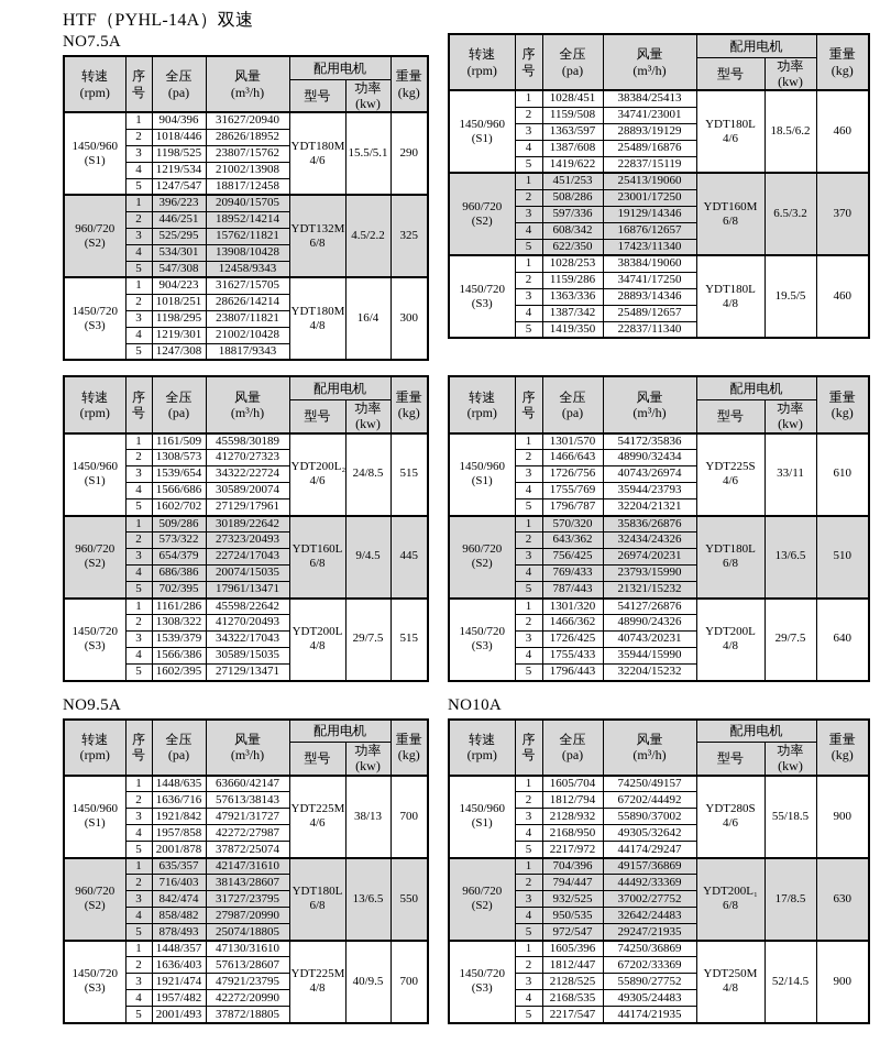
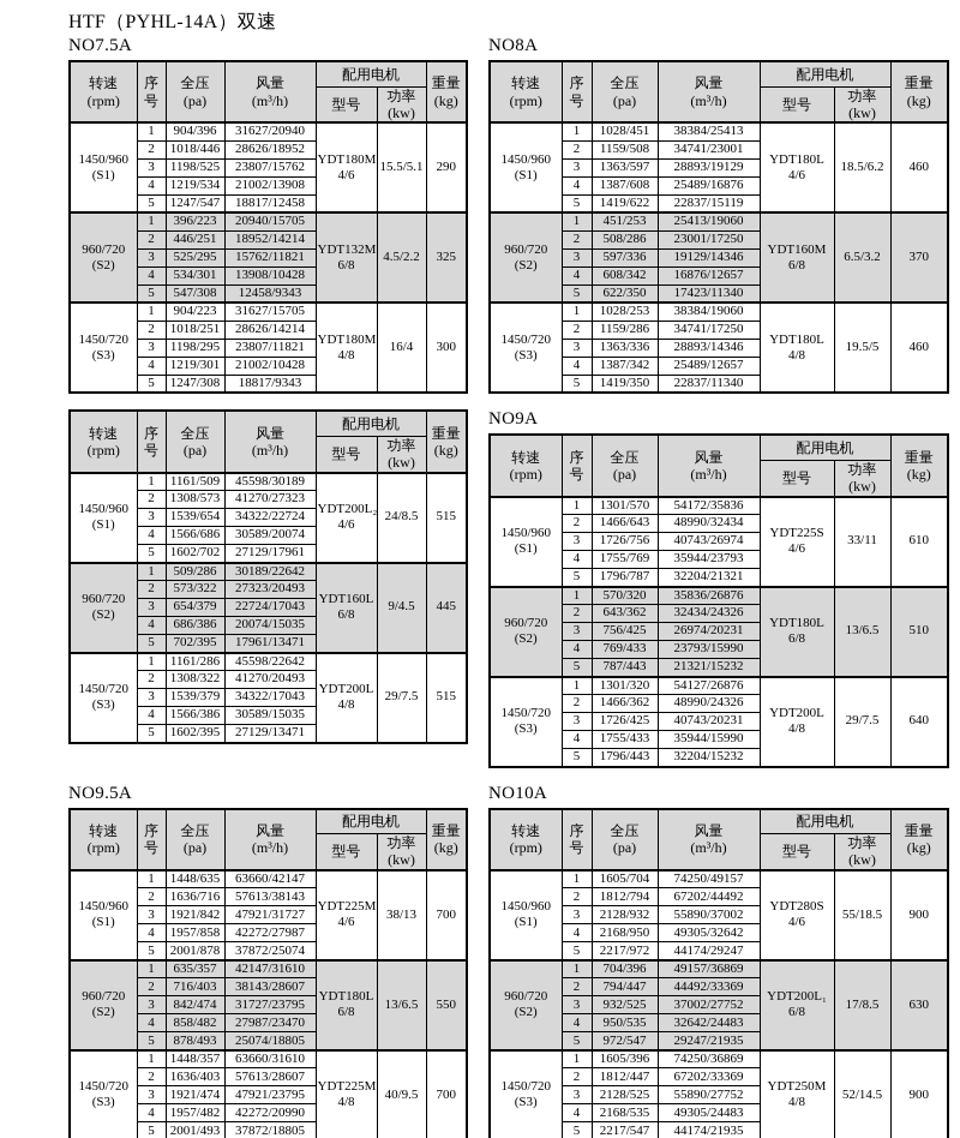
  HTF（PYHL-14A）双速
  NO7.5A
  转速 (rpm)	序 号	全压 (pa)	风量 (m³/h)	配用电机	重量 (kg)
  型号	功率 (kw)
  1450/960 (S1)	1	904/396	31627/20940	YDT180M 4/6	15.5/5.1	290
  2	1018/446	28626/18952
  3	1198/525	23807/15762
  4	1219/534	21002/13908
  5	1247/547	18817/12458
  960/720 (S2)	1	396/223	20940/15705	YDT132M 6/8	4.5/2.2	325
  2	446/251	18952/14214
  3	525/295	15762/11821
  4	534/301	13908/10428
  5	547/308	12458/9343
  1450/720 (S3)	1	904/223	31627/15705	YDT180M 4/8	16/4	300
  2	1018/251	28626/14214
  3	1198/295	23807/11821
  4	1219/301	21002/10428
  5	1247/308	18817/9343
+ NO8A
  转速 (rpm)	序 号	全压 (pa)	风量 (m³/h)	配用电机	重量 (kg)
  型号	功率 (kw)
  1450/960 (S1)	1	1028/451	38384/25413	YDT180L 4/6	18.5/6.2	460
  2	1159/508	34741/23001
  3	1363/597	28893/19129
  4	1387/608	25489/16876
  5	1419/622	22837/15119
  960/720 (S2)	1	451/253	25413/19060	YDT160M 6/8	6.5/3.2	370
  2	508/286	23001/17250
  3	597/336	19129/14346
  4	608/342	16876/12657
  5	622/350	17423/11340
  1450/720 (S3)	1	1028/253	38384/19060	YDT180L 4/8	19.5/5	460
  2	1159/286	34741/17250
  3	1363/336	28893/14346
  4	1387/342	25489/12657
  5	1419/350	22837/11340
  转速 (rpm)	序 号	全压 (pa)	风量 (m³/h)	配用电机	重量 (kg)
  型号	功率 (kw)
  1450/960 (S1)	1	1161/509	45598/30189	YDT200L₂ 4/6	24/8.5	515
  2	1308/573	41270/27323
  3	1539/654	34322/22724
  4	1566/686	30589/20074
  5	1602/702	27129/17961
  960/720 (S2)	1	509/286	30189/22642	YDT160L 6/8	9/4.5	445
  2	573/322	27323/20493
  3	654/379	22724/17043
  4	686/386	20074/15035
  5	702/395	17961/13471
  1450/720 (S3)	1	1161/286	45598/22642	YDT200L 4/8	29/7.5	515
  2	1308/322	41270/20493
  3	1539/379	34322/17043
  4	1566/386	30589/15035
  5	1602/395	27129/13471
+ NO9A
  转速 (rpm)	序 号	全压 (pa)	风量 (m³/h)	配用电机	重量 (kg)
  型号	功率 (kw)
  1450/960 (S1)	1	1301/570	54172/35836	YDT225S 4/6	33/11	610
  2	1466/643	48990/32434
  3	1726/756	40743/26974
  4	1755/769	35944/23793
  5	1796/787	32204/21321
  960/720 (S2)	1	570/320	35836/26876	YDT180L 6/8	13/6.5	510
  2	643/362	32434/24326
  3	756/425	26974/20231
  4	769/433	23793/15990
  5	787/443	21321/15232
  1450/720 (S3)	1	1301/320	54127/26876	YDT200L 4/8	29/7.5	640
  2	1466/362	48990/24326
  3	1726/425	40743/20231
  4	1755/433	35944/15990
  5	1796/443	32204/15232
  NO9.5A
  转速 (rpm)	序 号	全压 (pa)	风量 (m³/h)	配用电机	重量 (kg)
  型号	功率 (kw)
  1450/960 (S1)	1	1448/635	63660/42147	YDT225M 4/6	38/13	700
  2	1636/716	57613/38143
  3	1921/842	47921/31727
  4	1957/858	42272/27987
  5	2001/878	37872/25074
  960/720 (S2)	1	635/357	42147/31610	YDT180L 6/8	13/6.5	550
  2	716/403	38143/28607
  3	842/474	31727/23795
- 4	858/482	27987/20990
+ 4	858/482	27987/23470
  5	878/493	25074/18805
- 1450/720 (S3)	1	1448/357	47130/31610	YDT225M 4/8	40/9.5	700
+ 1450/720 (S3)	1	1448/357	63660/31610	YDT225M 4/8	40/9.5	700
  2	1636/403	57613/28607
  3	1921/474	47921/23795
  4	1957/482	42272/20990
  5	2001/493	37872/18805
  NO10A
  转速 (rpm)	序 号	全压 (pa)	风量 (m³/h)	配用电机	重量 (kg)
  型号	功率 (kw)
  1450/960 (S1)	1	1605/704	74250/49157	YDT280S 4/6	55/18.5	900
  2	1812/794	67202/44492
  3	2128/932	55890/37002
  4	2168/950	49305/32642
  5	2217/972	44174/29247
  960/720 (S2)	1	704/396	49157/36869	YDT200L₁ 6/8	17/8.5	630
  2	794/447	44492/33369
  3	932/525	37002/27752
  4	950/535	32642/24483
  5	972/547	29247/21935
  1450/720 (S3)	1	1605/396	74250/36869	YDT250M 4/8	52/14.5	900
  2	1812/447	67202/33369
  3	2128/525	55890/27752
  4	2168/535	49305/24483
  5	2217/547	44174/21935
